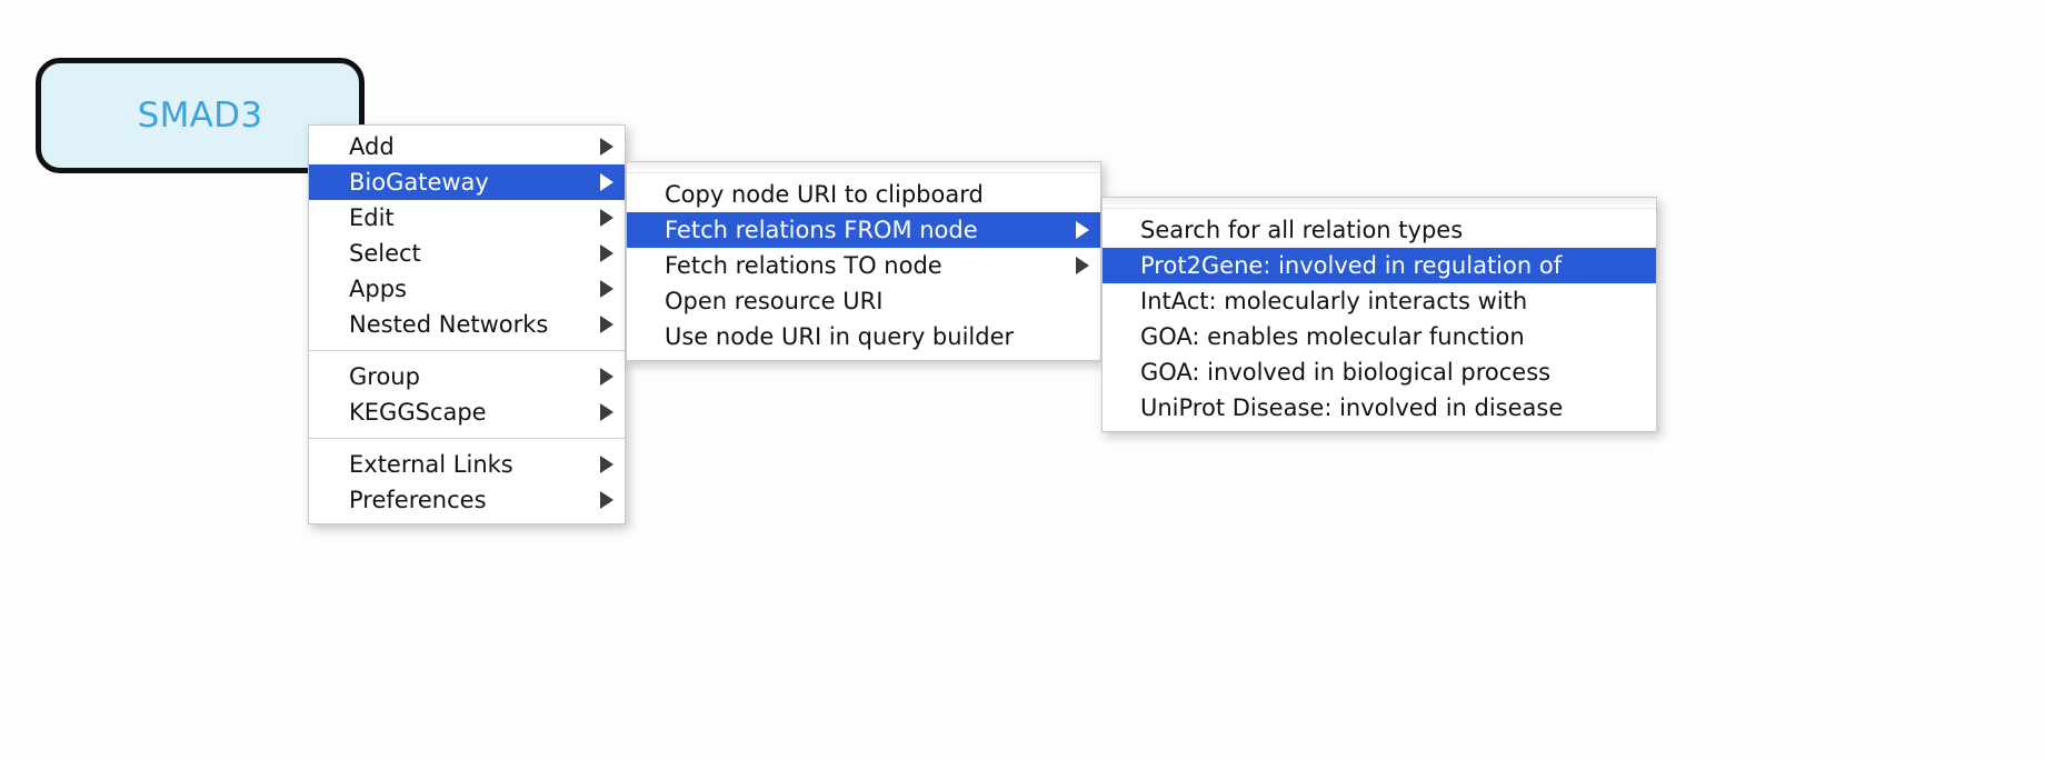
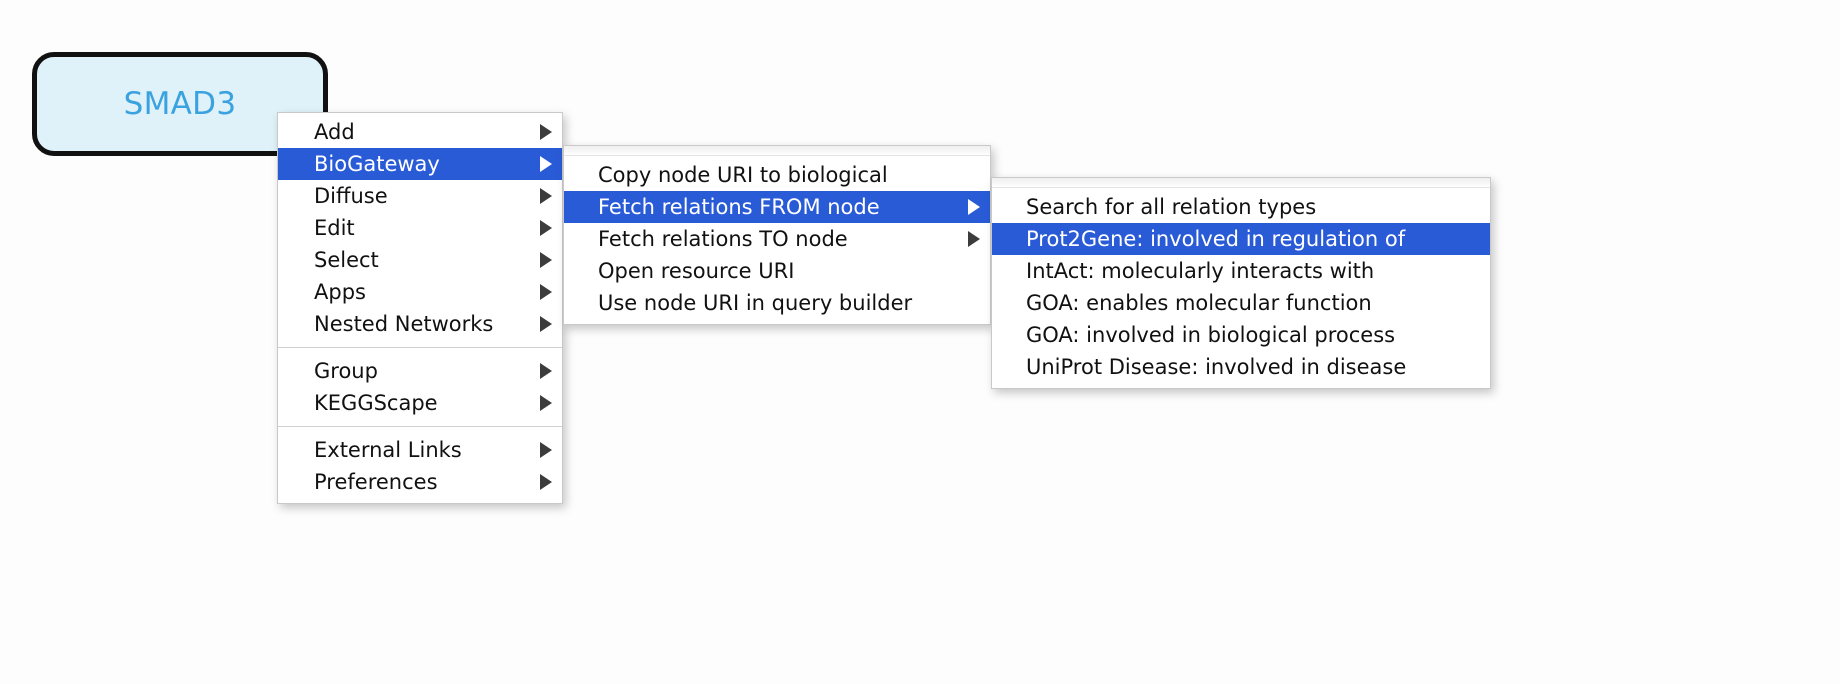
  SMAD3
  Add
  BioGateway
+ Diffuse
  Edit
  Select
  Apps
  Nested Networks
  Group
  KEGGScape
  External Links
  Preferences
- Copy node URI to clipboard
+ Copy node URI to biological
  Fetch relations FROM node
  Fetch relations TO node
  Open resource URI
  Use node URI in query builder
  Search for all relation types
  Prot2Gene: involved in regulation of
  IntAct: molecularly interacts with
  GOA: enables molecular function
  GOA: involved in biological process
  UniProt Disease: involved in disease
